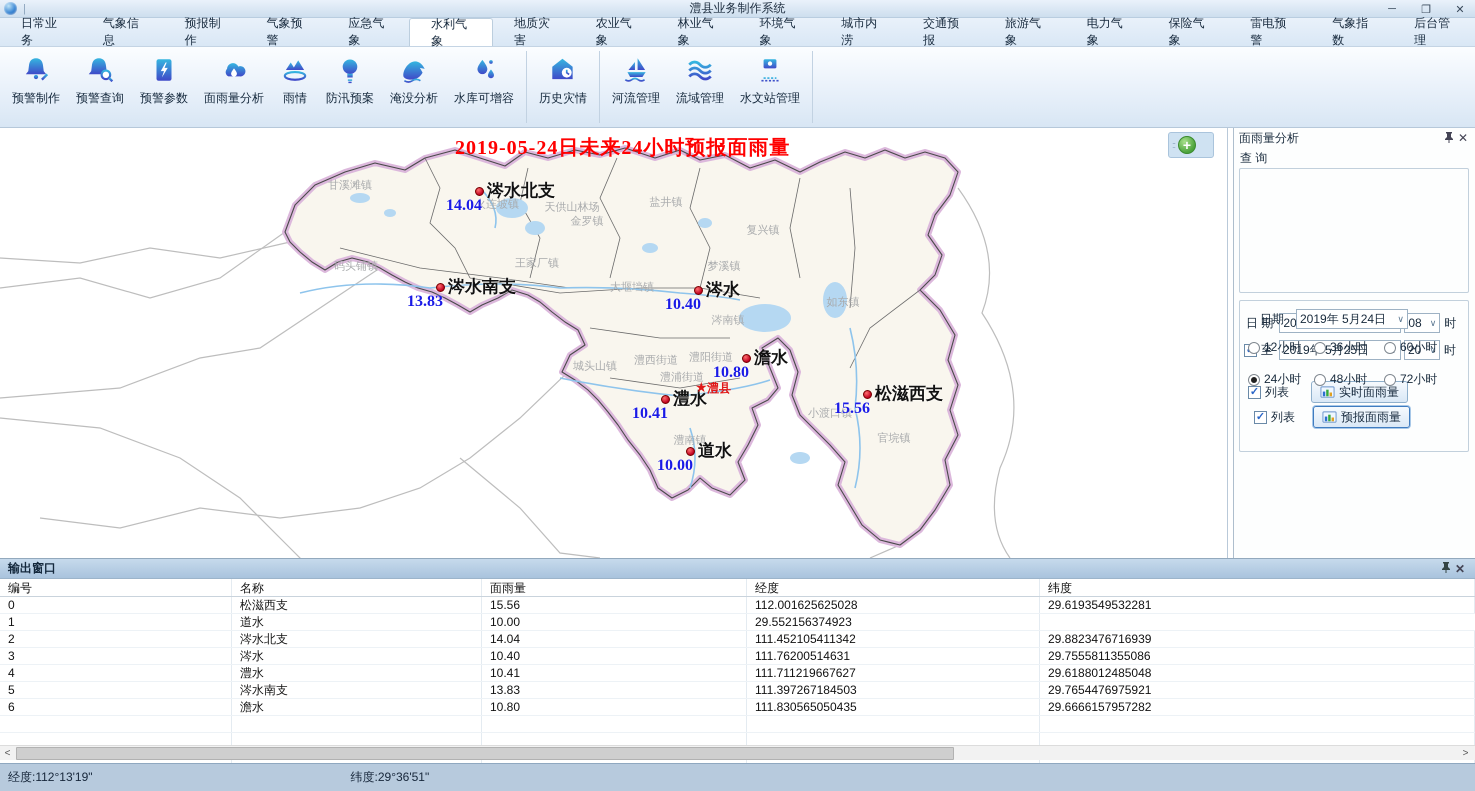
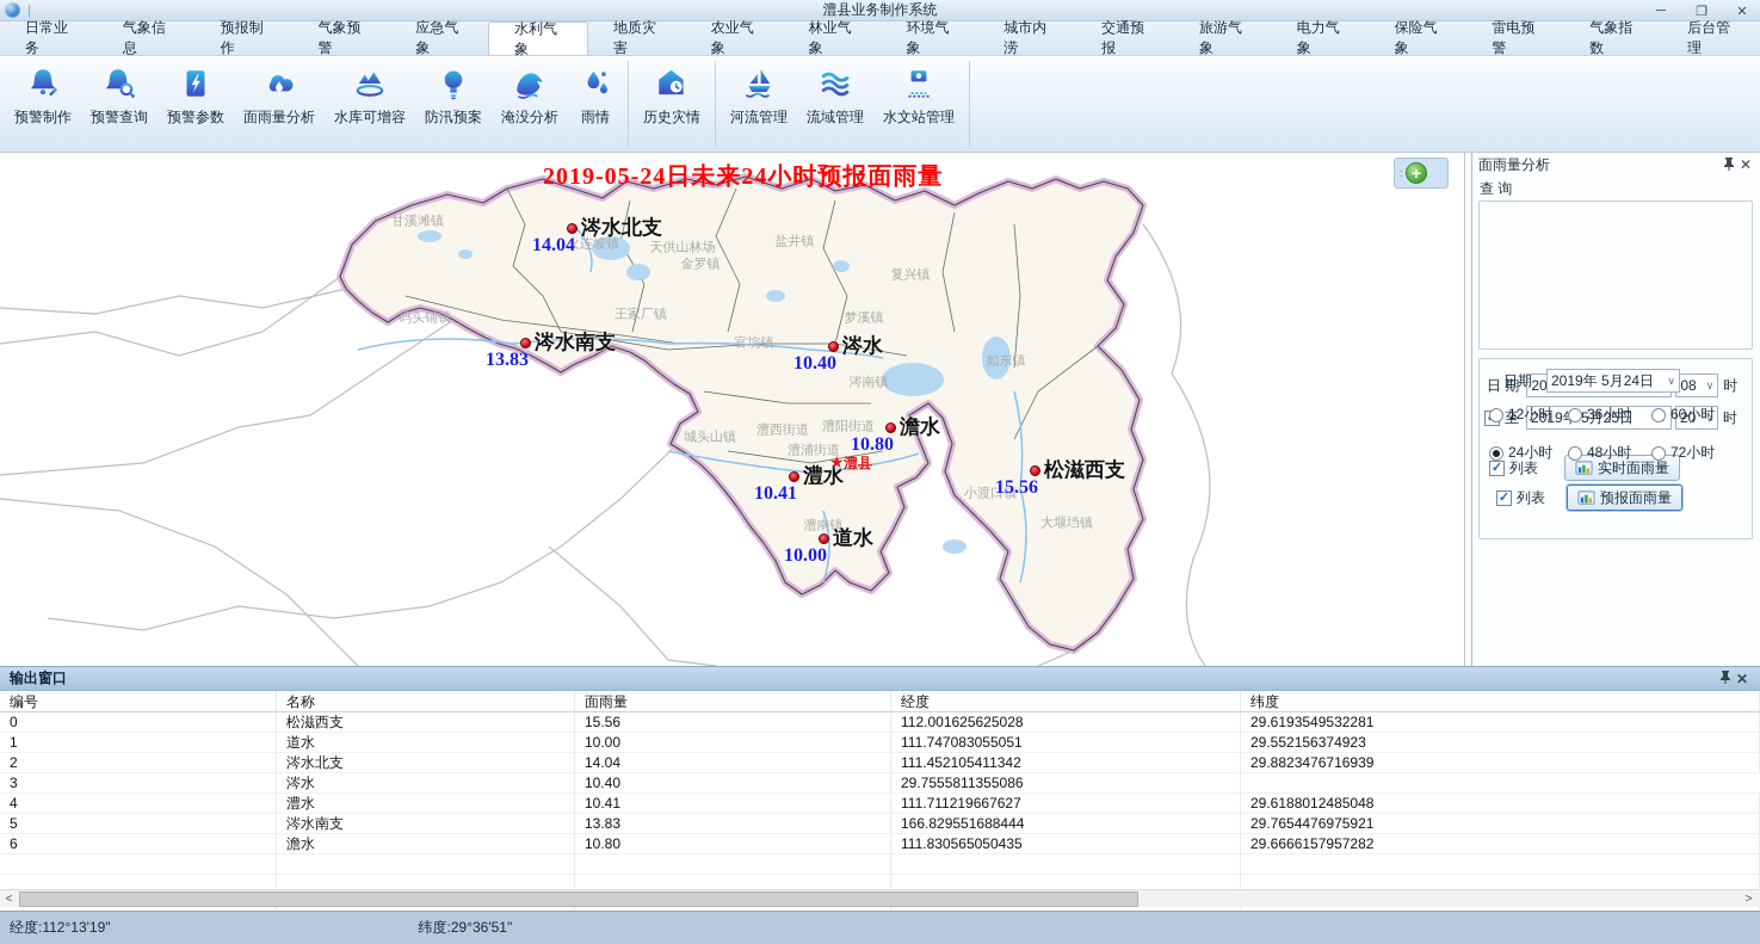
  |
  澧县业务制作系统
  ─
  ❐
  ✕
  日常业务
  气象信息
  预报制作
  气象预警
  应急气象
  水利气象
  地质灾害
  农业气象
  林业气象
  环境气象
  城市内涝
  交通预报
  旅游气象
  电力气象
  保险气象
  雷电预警
  气象指数
  后台管理
  预警制作
  预警查询
  预警参数
  面雨量分析
- 雨情
+ 水库可增容
  防汛预案
  淹没分析
- 水库可增容
+ 雨情
  历史灾情
  河流管理
  流域管理
  水文站管理
  2019-05-24日未来24小时预报面雨量
  甘溪滩镇
  火连坡镇
  天供山林场
  金罗镇
  盐井镇
  复兴镇
  码头铺镇
  王家厂镇
- 大堰垱镇
+ 官垸镇
  梦溪镇
  涔南镇
  如东镇
  城头山镇
  澧西街道
  澧阳街道
  澧浦街道
  小渡口镇
- 官垸镇
+ 大堰垱镇
  澧南镇
  涔水北支
  14.04
  涔水南支
  13.83
  涔水
  10.40
  澹水
  10.80
  澧水
  10.41
  松滋西支
  15.56
  道水
  10.00
  ★
  澧县
  ::
  +
  面雨量分析
  ✕
  查 询
  日 期
  08
  ∨
  时
  至
  2019 5月25日
  20
  ∨
  时
  ✓
  列表
  实时面雨量
  日期
  2019年 5月24日
  ∨
  12小时
  36小时
  60小时
  24小时
  48小时
  72小时
  ✓
  列表
  预报面雨量
  输出窗口
  ✕
  编号
  名称
  面雨量
  经度
  纬度
  0
  松滋西支
  15.56
  112.001625625028
  29.6193549532281
  1
  道水
  10.00
+ 111.747083055051
  29.552156374923
  2
  涔水北支
  14.04
  111.452105411342
  29.8823476716939
  3
  涔水
  10.40
- 111.76200514631
  29.7555811355086
  4
  澧水
  10.41
  111.711219667627
  29.6188012485048
  5
  涔水南支
  13.83
- 111.397267184503
+ 166.829551688444
  29.7654476975921
  6
  澹水
  10.80
  111.830565050435
  29.6666157957282
  <
  >
  经度:112°13'19"
  纬度:29°36'51"
